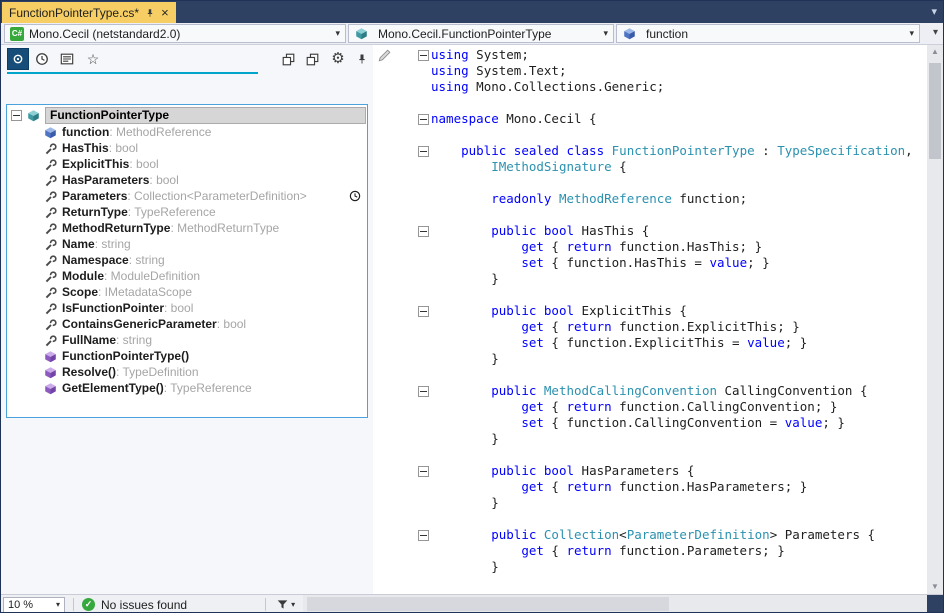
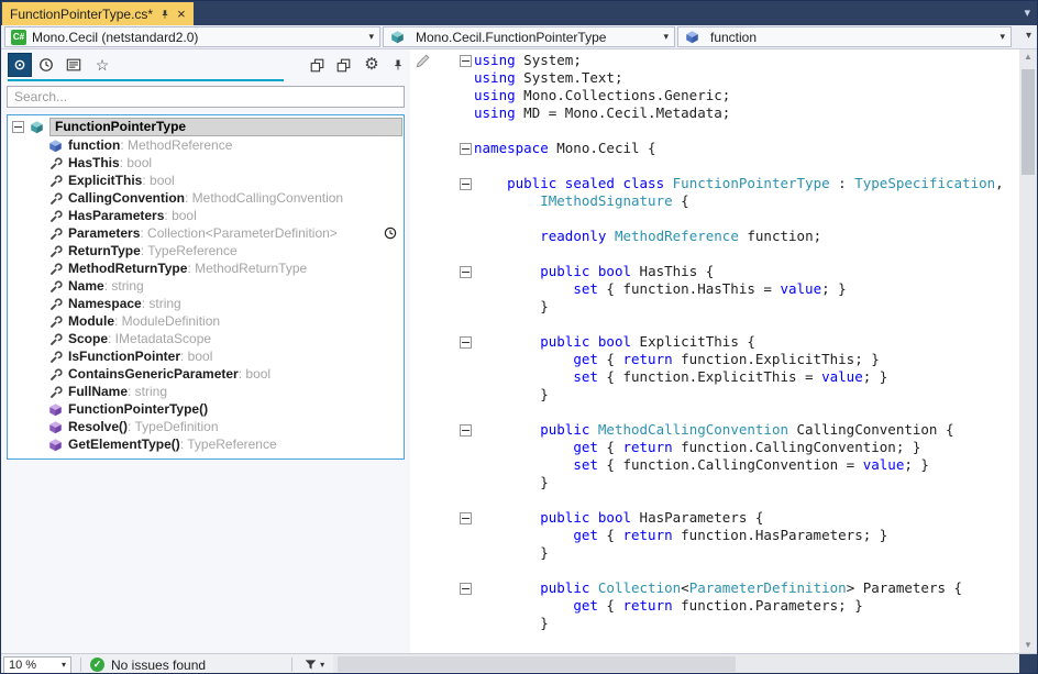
  FunctionPointerType.cs*
  ×
  ▾
  C#
  Mono.Cecil (netstandard2.0)
  ▾
  Mono.Cecil.FunctionPointerType
  ▾
  function
  ▾
  ▾
  ☆
  ⚙
+ Search...
  FunctionPointerType
  function
  : MethodReference
  HasThis
  : bool
  ExplicitThis
  : bool
+ CallingConvention
+ : MethodCallingConvention
  HasParameters
  : bool
  Parameters
  : Collection<ParameterDefinition>
  ReturnType
  : TypeReference
  MethodReturnType
  : MethodReturnType
  Name
  : string
  Namespace
  : string
  Module
  : ModuleDefinition
  Scope
  : IMetadataScope
  IsFunctionPointer
  : bool
  ContainsGenericParameter
  : bool
  FullName
  : string
  FunctionPointerType()
  Resolve()
  : TypeDefinition
  GetElementType()
  : TypeReference
  using System;
  using System.Text;
  using Mono.Collections.Generic;
+ using MD = Mono.Cecil.Metadata;
  namespace Mono.Cecil {
  public sealed class FunctionPointerType : TypeSpecification,
  IMethodSignature {
  readonly MethodReference function;
  public bool HasThis {
- get { return function.HasThis; }
  set { function.HasThis = value; }
  }
  public bool ExplicitThis {
  get { return function.ExplicitThis; }
  set { function.ExplicitThis = value; }
  }
  public MethodCallingConvention CallingConvention {
  get { return function.CallingConvention; }
  set { function.CallingConvention = value; }
  }
  public bool HasParameters {
  get { return function.HasParameters; }
  }
  public Collection<ParameterDefinition> Parameters {
  get { return function.Parameters; }
  }
  ▲
  ▼
  10 %
  ▾
  ✓
  No issues found
  ▾
